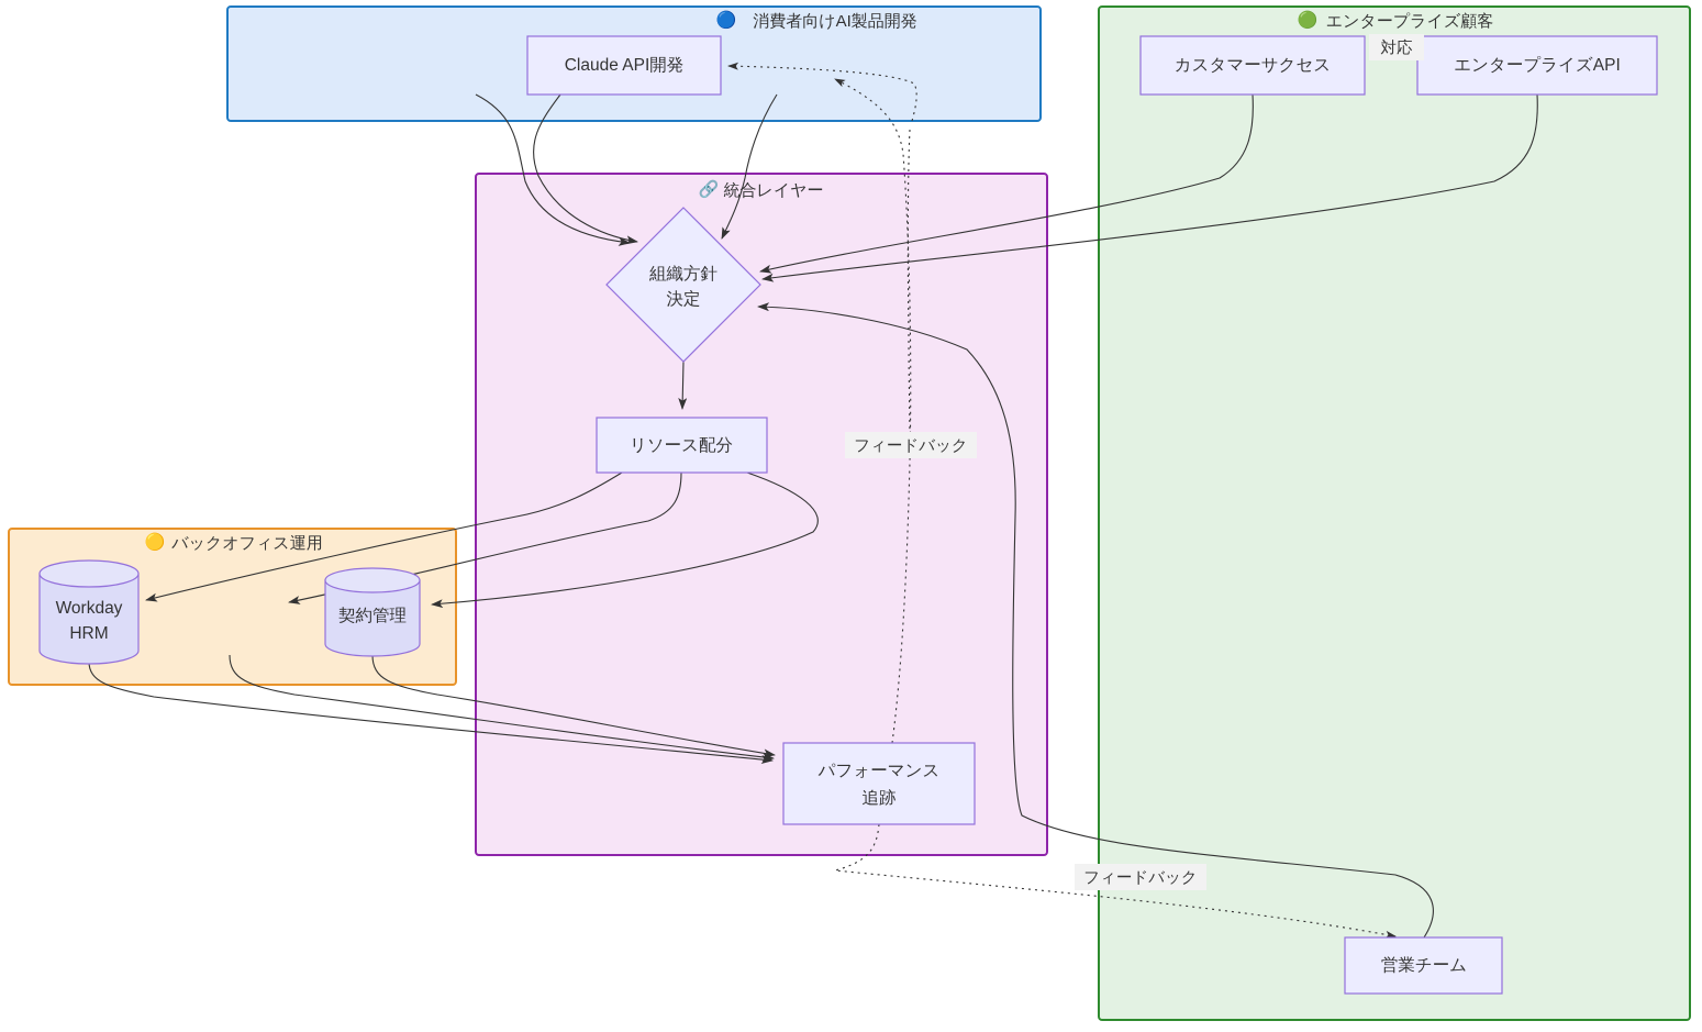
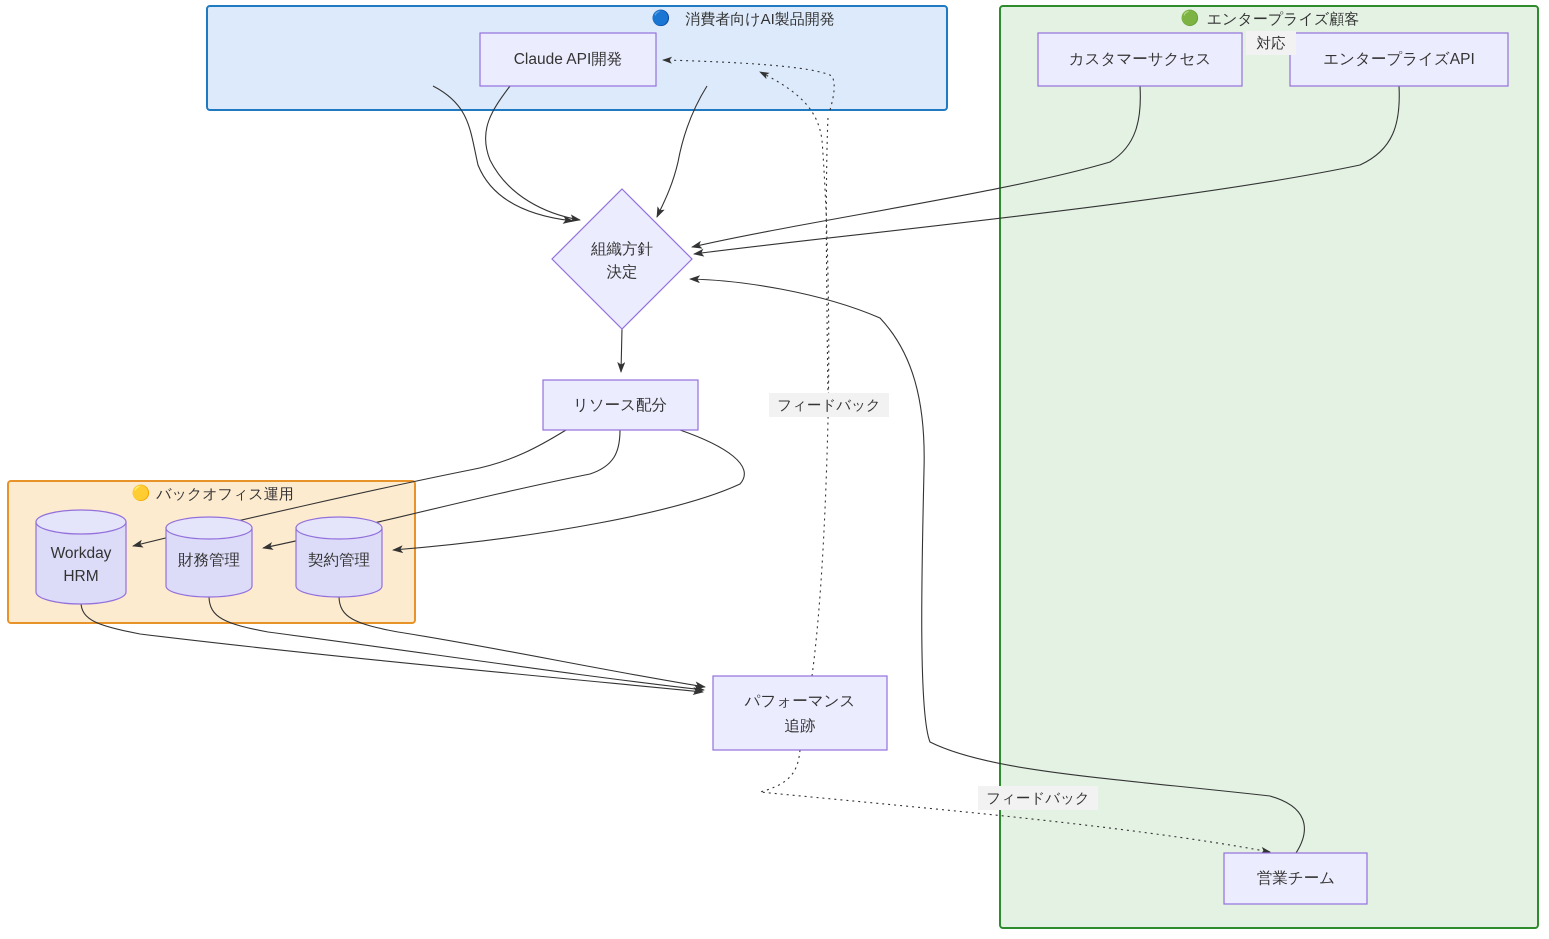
  🔵
  消費者向けAI製品開発
  🟢
  エンタープライズ顧客
- 🔗
- 統合レイヤー
  🟡
  バックオフィス運用
  Claude API開発
  カスタマーサクセス
  エンタープライズAPI
  組織方針
  決定
  リソース配分
  パフォーマンス
  追跡
  営業チーム
  Workday
  HRM
+ 財務管理
  契約管理
  対応
  フィードバック
  フィードバック
